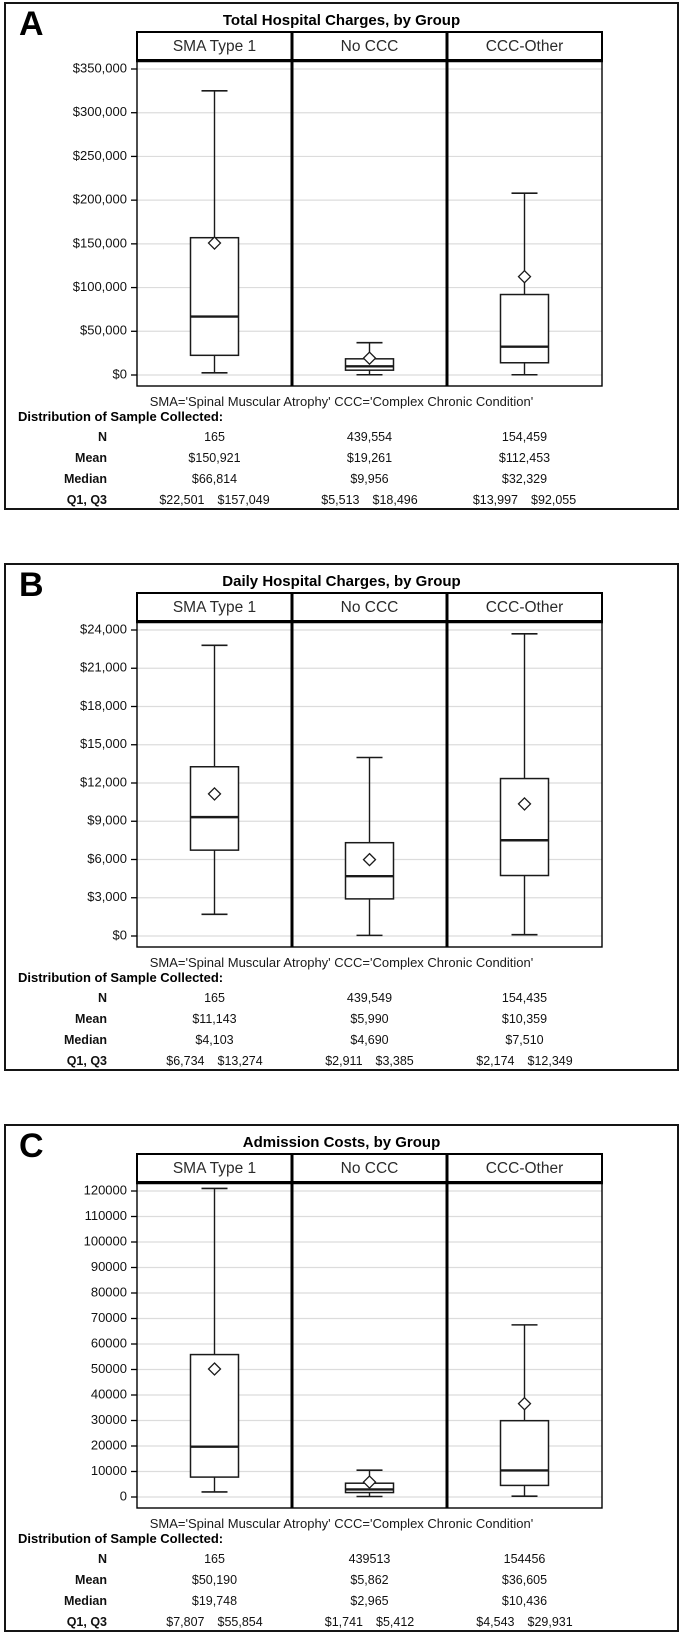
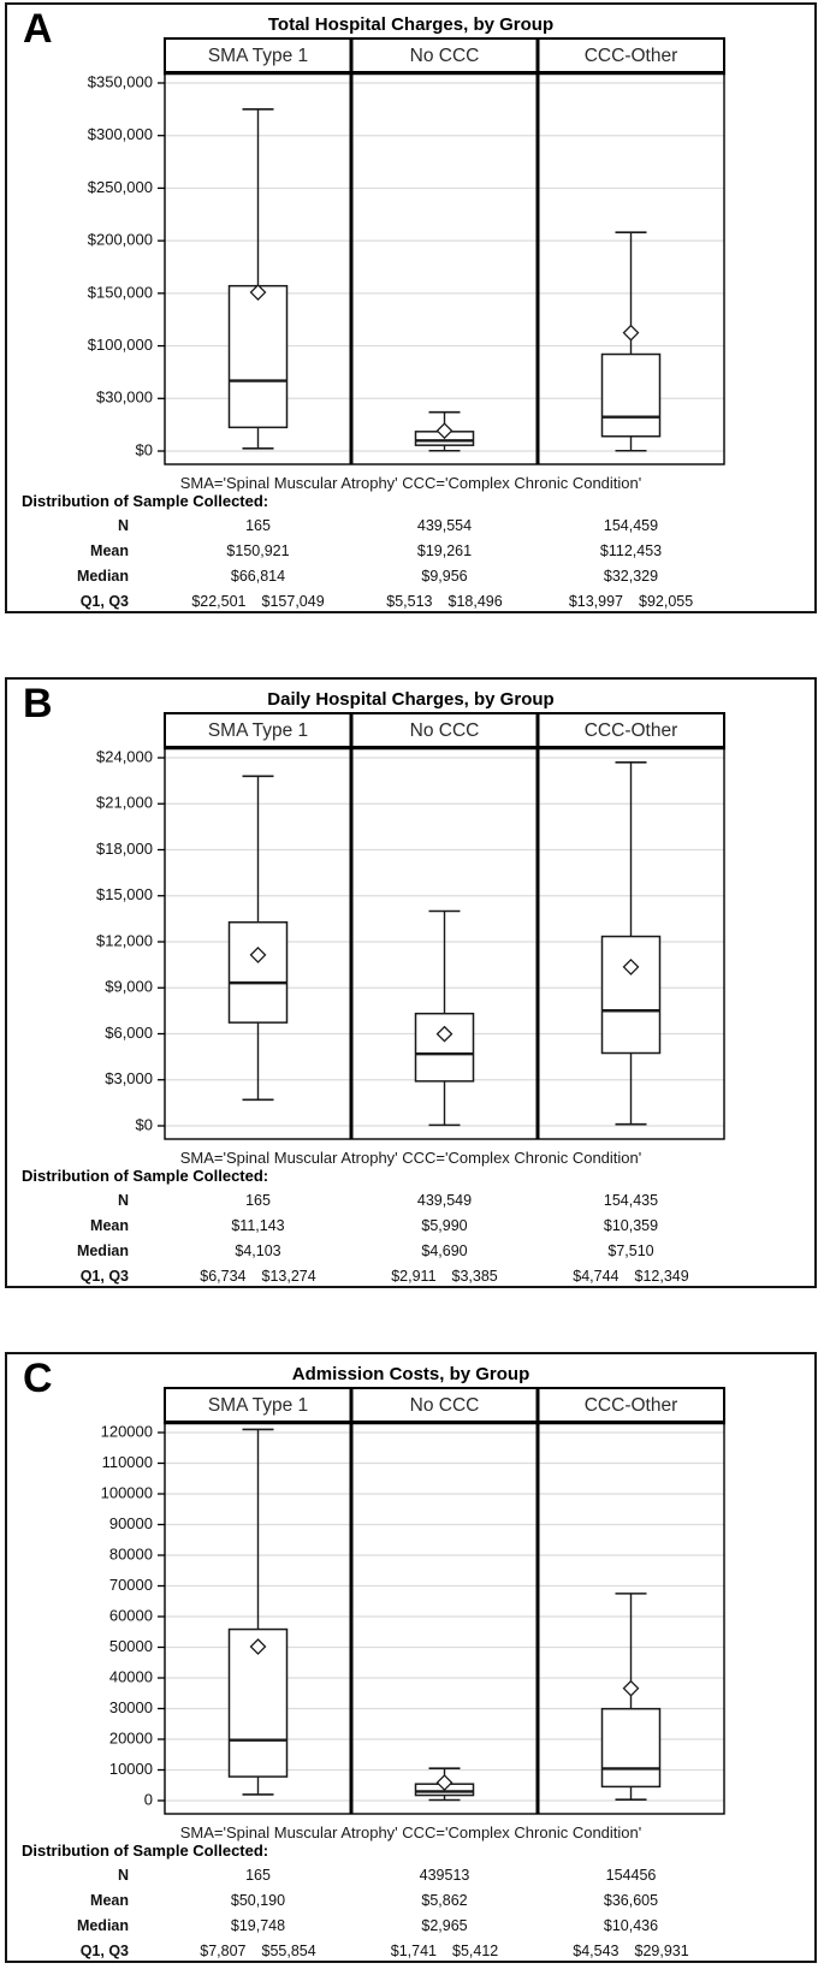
  A
  Total Hospital Charges, by Group
  $0
- $50,000
+ $30,000
  $100,000
  $150,000
  $200,000
  $250,000
  $300,000
  $350,000
  SMA Type 1
  No CCC
  CCC-Other
  SMA='Spinal Muscular Atrophy' CCC='Complex Chronic Condition'
  Distribution of Sample Collected:
  N
  165
  439,554
  154,459
  Mean
  $150,921
  $19,261
  $112,453
  Median
  $66,814
  $9,956
  $32,329
  Q1, Q3
  $22,501
  $157,049
  $5,513
  $18,496
  $13,997
  $92,055
  B
  Daily Hospital Charges, by Group
  $0
  $3,000
  $6,000
  $9,000
  $12,000
  $15,000
  $18,000
  $21,000
  $24,000
  SMA Type 1
  No CCC
  CCC-Other
  SMA='Spinal Muscular Atrophy' CCC='Complex Chronic Condition'
  Distribution of Sample Collected:
  N
  165
  439,549
  154,435
  Mean
  $11,143
  $5,990
  $10,359
  Median
  $4,103
  $4,690
  $7,510
  Q1, Q3
  $6,734
  $13,274
  $2,911
  $3,385
- $2,174
+ $4,744
  $12,349
  C
  Admission Costs, by Group
  0
  10000
  20000
  30000
  40000
  50000
  60000
  70000
  80000
  90000
  100000
  110000
  120000
  SMA Type 1
  No CCC
  CCC-Other
  SMA='Spinal Muscular Atrophy' CCC='Complex Chronic Condition'
  Distribution of Sample Collected:
  N
  165
  439513
  154456
  Mean
  $50,190
  $5,862
  $36,605
  Median
  $19,748
  $2,965
  $10,436
  Q1, Q3
  $7,807
  $55,854
  $1,741
  $5,412
  $4,543
  $29,931
